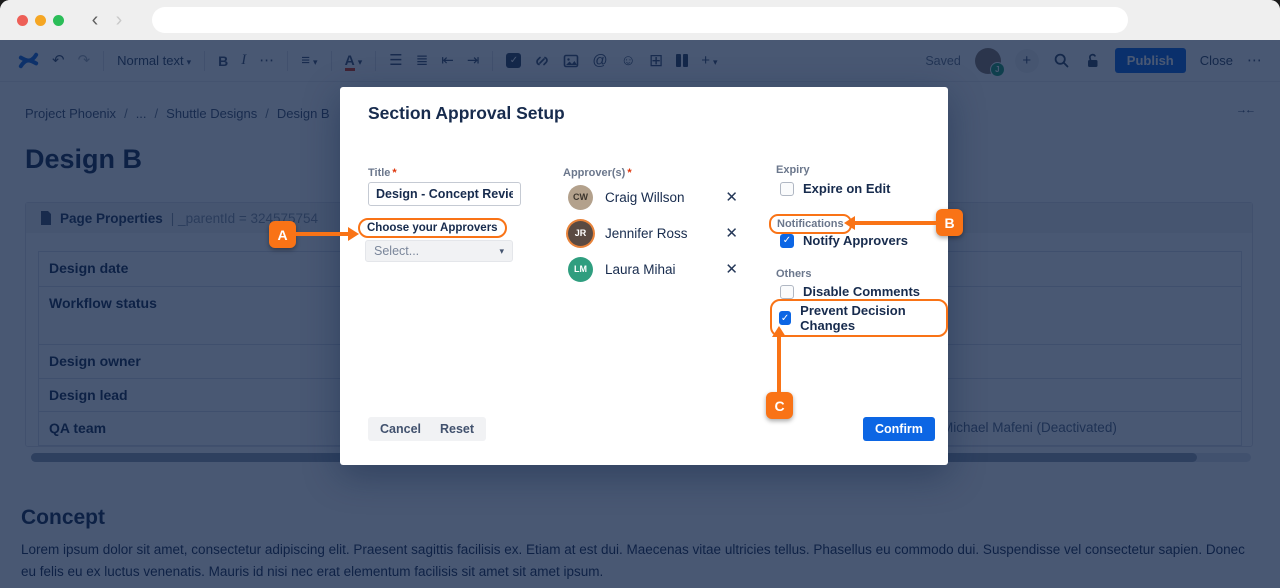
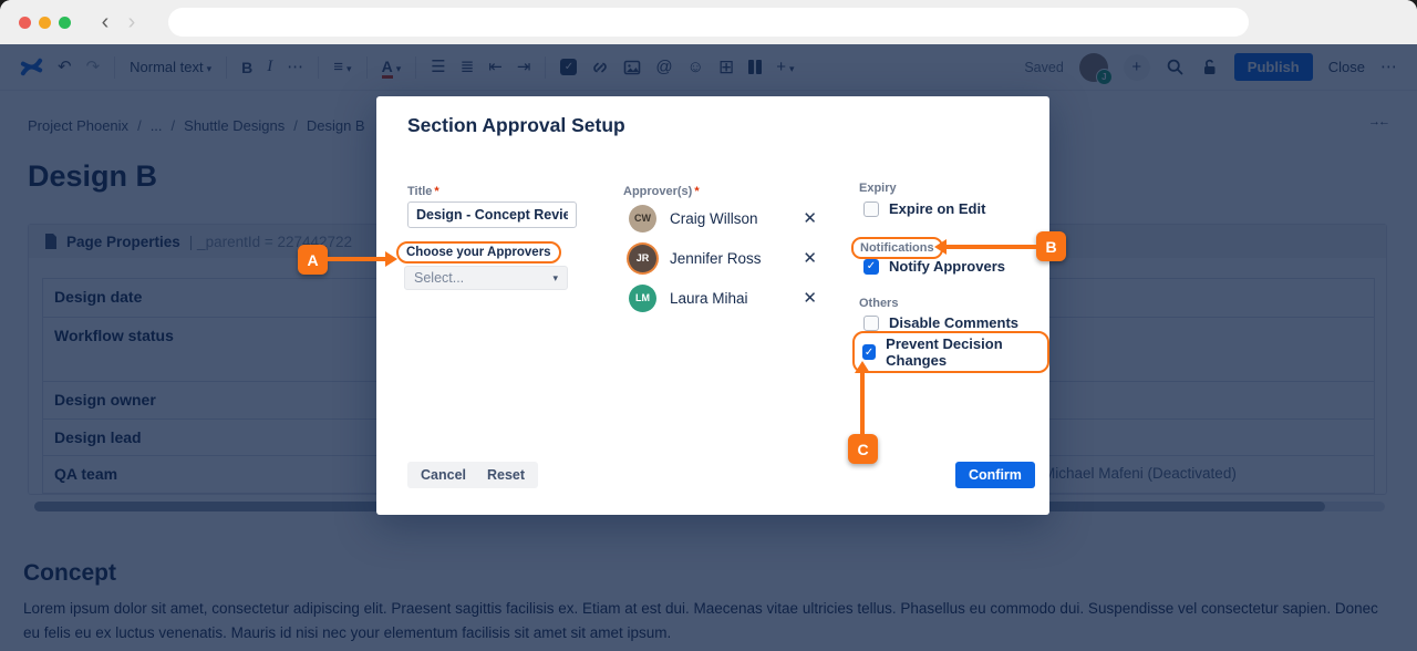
  ‹
  ›
  ↶
  Normal text ▾
  B
  I
  ⋯
  ≡ ▾
  A ▾
  ☰
  ≣
  ⇤
  ⇥
  ✓
  @
  ☺
  ⊞
  + ▾
  Saved
  J
  +
  Publish
  Close
  ⋯
  Project Phoenix
  /
  ...
  /
  Shuttle Designs
  /
  Design B
  →←
  Design B
  Page Properties
- | _parentId = 324575754
+ | _parentId = 227442722
  Design date
  Workflow status
  Design owner
  Design lead
  QA team
  ichael Mafeni (Deactivated)
  Concept
- Lorem ipsum dolor sit amet, consectetur adipiscing elit. Praesent sagittis facilisis ex. Etiam at est dui. Maecenas vitae ultricies tellus. Phasellus eu commodo dui. Suspendisse vel consectetur sapien. Donec eu felis eu ex luctus venenatis. Mauris id nisi nec erat elementum facilisis sit amet sit amet ipsum.
+ Lorem ipsum dolor sit amet, consectetur adipiscing elit. Praesent sagittis facilisis ex. Etiam at est dui. Maecenas vitae ultricies tellus. Phasellus eu commodo dui. Suspendisse vel consectetur sapien. Donec eu felis eu ex luctus venenatis. Mauris id nisi nec your elementum facilisis sit amet sit amet ipsum.
  Section Approval Setup
  Title *
  Design - Concept Revie
  Choose your Approvers
  Select...
  ▾
  Approver(s) *
  CW
  Craig Willson
  ✕
  JR
  Jennifer Ross
  ✕
  LM
  Laura Mihai
  ✕
  Expiry
  Expire on Edit
  Notifications
  ✓
  Notify Approvers
  Others
  Disable Comments
  ✓
  Prevent Decision Changes
  Cancel
  Reset
  Confirm
  A
  B
  C
